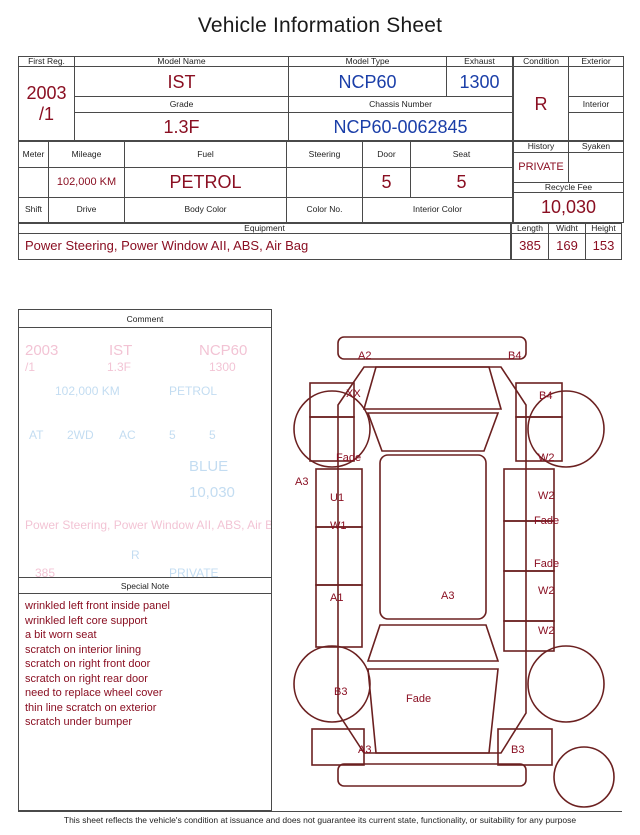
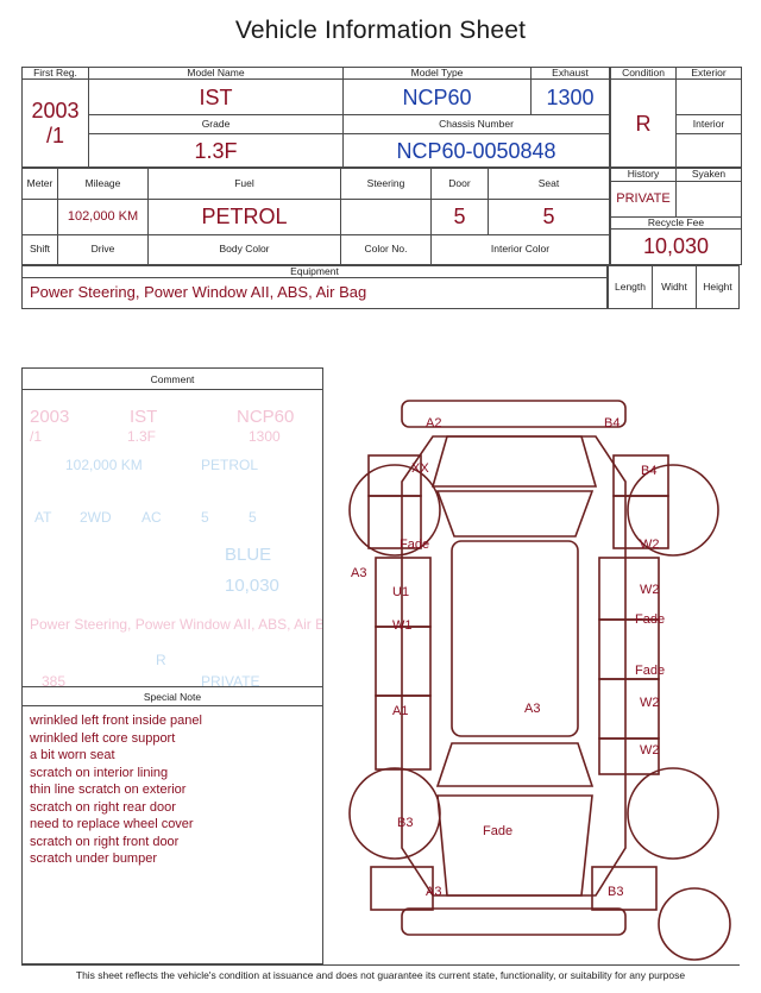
  Vehicle Information Sheet
  First Reg.	Model Name	Model Type	Exhaust
  2003 /1	IST	NCP60	1300
  Grade	Chassis Number
- 1.3F	NCP60-0062845
+ 1.3F	NCP60-0050848
  Condition	Exterior
  R
  Interior
  Meter	Mileage	Fuel	Steering	Door	Seat
  	102,000 KM	PETROL		5	5
  Shift	Drive	Body Color	Color No.	Interior Color
  History	Syaken
  PRIVATE
  Recycle Fee
  10,030
  Equipment
  Power Steering, Power Window AII, ABS, Air Bag
  Length	Widht	Height
- 385	169	153
  Comment
  2003
  IST
  NCP60
  /1
  1.3F
  1300
  102,000 KM
  PETROL
  AT
  2WD
  AC
  5
  5
  BLUE
  10,030
  Power Steering, Power Window AII, ABS, Air B
  R
  PRIVATE
  385
  Special Note
  wrinkled left front inside panel
  wrinkled left core support
  a bit worn seat
  scratch on interior lining
- scratch on right front door
+ thin line scratch on exterior
  scratch on right rear door
  need to replace wheel cover
- thin line scratch on exterior
+ scratch on right front door
  scratch under bumper
  A2
  B4
  XX
  B4
  Fade
  W2
  A3
  U1
  W2
  W1
  Fade
  Fade
  A1
  A3
  W2
  W2
  B3
  Fade
  A3
  B3
  This sheet reflects the vehicle's condition at issuance and does not guarantee its current state, functionality, or suitability for any purpose
